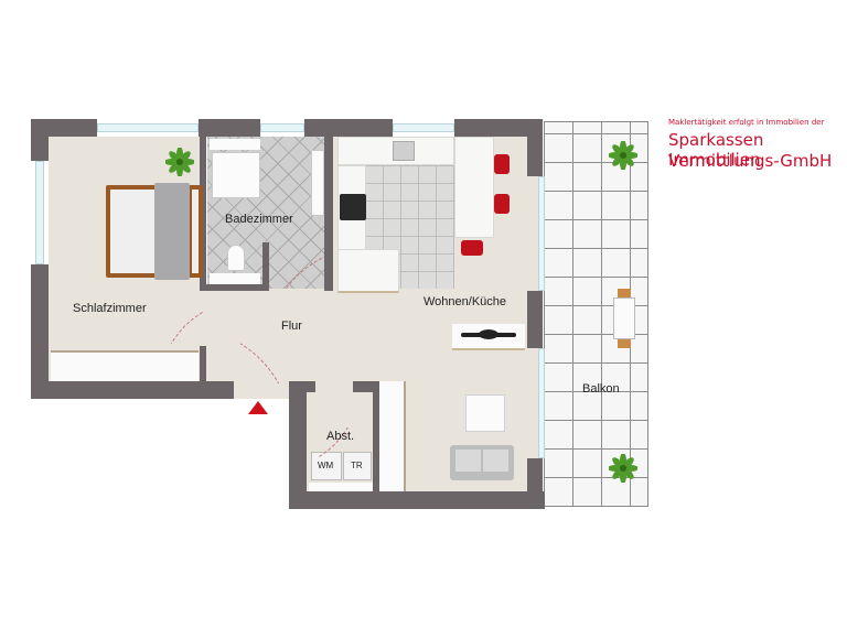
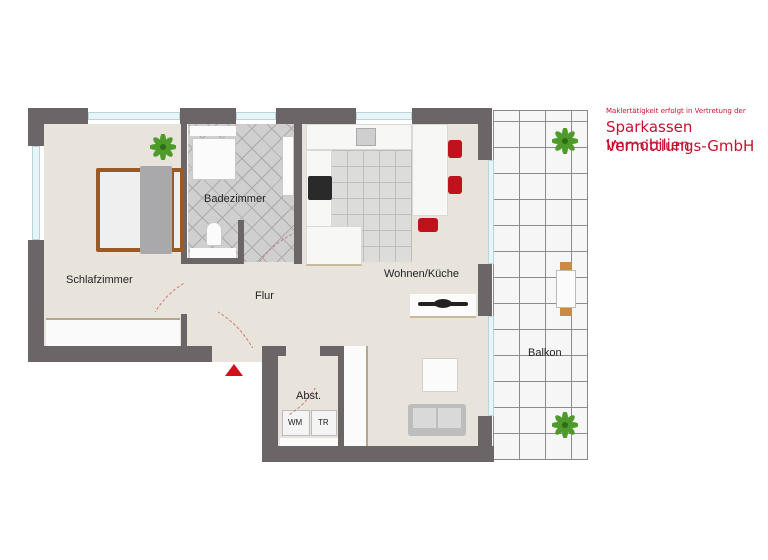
- Maklertätigkeit erfolgt in Immobilien der
+ Maklertätigkeit erfolgt in Vertretung der
  Sparkassen Immobilien
  Vermittlungs-GmbH
  WM
  TR
  Schlafzimmer
  Badezimmer
  Wohnen/Küche
  Flur
  Abst.
  Balkon
